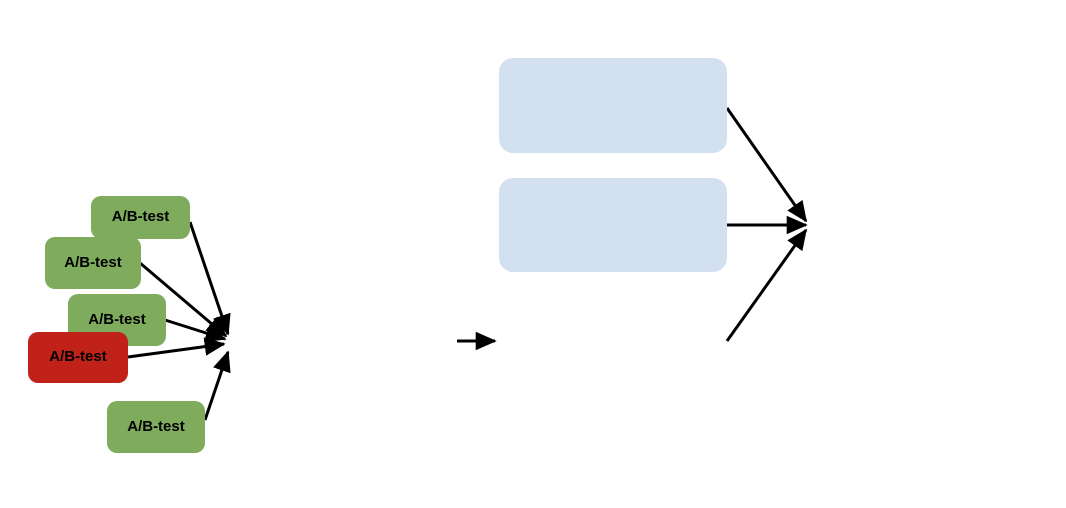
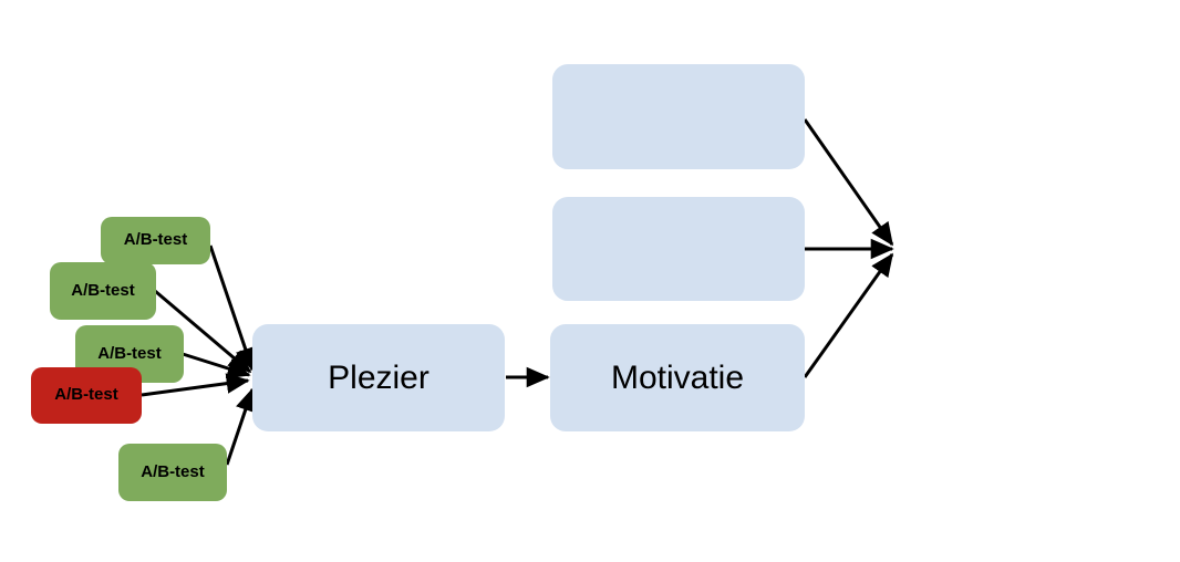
  A/B-test
  A/B-test
  A/B-test
  A/B-test
  A/B-test
+ Plezier
+ Motivatie
